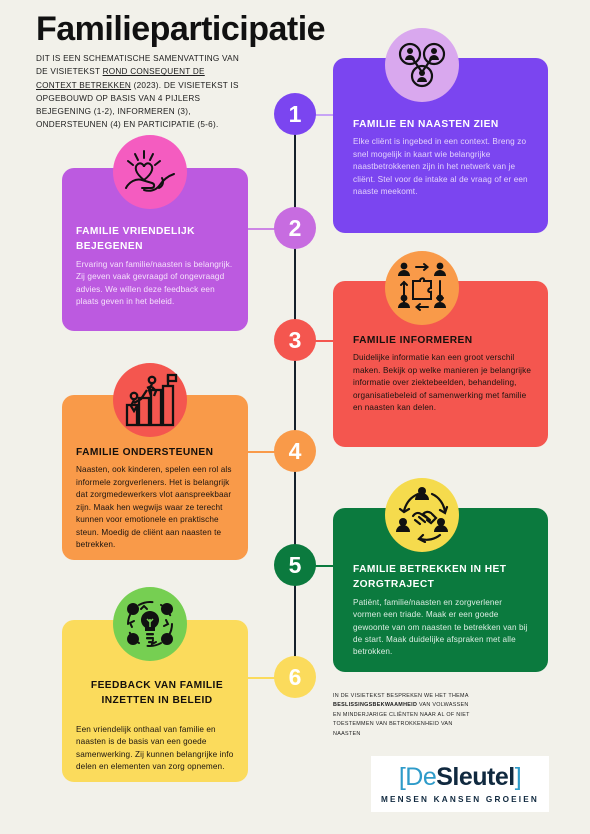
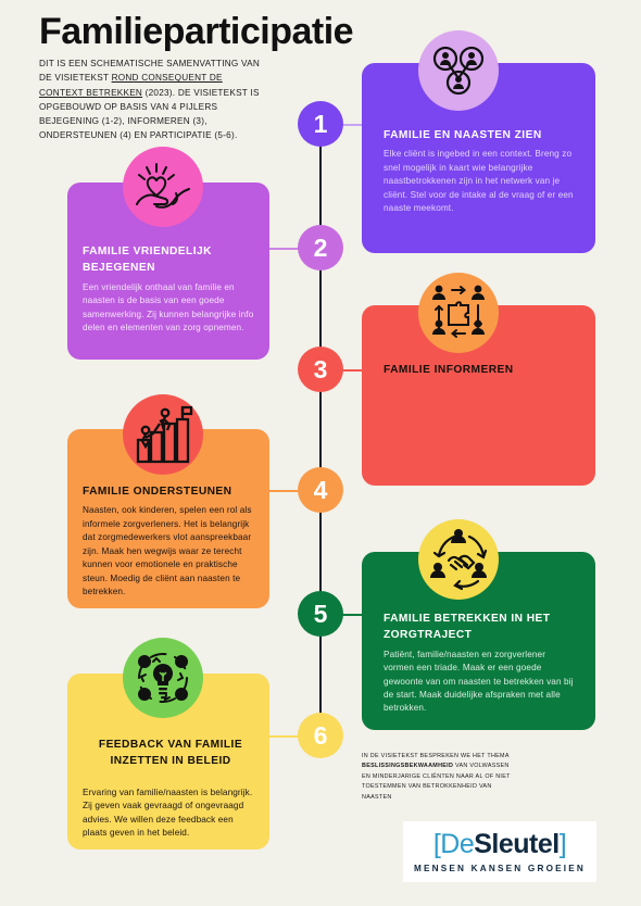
  Familieparticipatie
  DIT IS EEN SCHEMATISCHE SAMENVATTING VAN
  DE VISIETEKST ROND CONSEQUENT DE
  CONTEXT BETREKKEN (2023). DE VISIETEKST IS
  OPGEBOUWD OP BASIS VAN 4 PIJLERS
  BEJEGENING (1-2), INFORMEREN (3),
  ONDERSTEUNEN (4) EN PARTICIPATIE (5-6).
  FAMILIE EN NAASTEN ZIEN
  Elke cliënt is ingebed in een context. Breng zo snel mogelijk in kaart wie belangrijke naastbetrokkenen zijn in het netwerk van je cliënt. Stel voor de intake al de vraag of er een naaste meekomt.
  1
  FAMILIE VRIENDELIJK BEJEGENEN
- Ervaring van familie/naasten is belangrijk. Zij geven vaak gevraagd of ongevraagd advies. We willen deze feedback een plaats geven in het beleid.
+ Een vriendelijk onthaal van familie en naasten is de basis van een goede samenwerking. Zij kunnen belangrijke info delen en elementen van zorg opnemen.
  2
  FAMILIE INFORMEREN
- Duidelijke informatie kan een groot verschil maken. Bekijk op welke manieren je belangrijke informatie over ziektebeelden, behandeling, organisatiebeleid of samenwerking met familie en naasten kan delen.
  3
  FAMILIE ONDERSTEUNEN
  Naasten, ook kinderen, spelen een rol als informele zorgverleners. Het is belangrijk dat zorgmedewerkers vlot aanspreekbaar zijn. Maak hen wegwijs waar ze terecht kunnen voor emotionele en praktische steun. Moedig de cliënt aan naasten te betrekken.
  4
  FAMILIE BETREKKEN IN HET ZORGTRAJECT
  Patiënt, familie/naasten en zorgverlener vormen een triade. Maak er een goede gewoonte van om naasten te betrekken van bij de start. Maak duidelijke afspraken met alle betrokken.
  5
  FEEDBACK VAN FAMILIE INZETTEN IN BELEID
- Een vriendelijk onthaal van familie en naasten is de basis van een goede samenwerking. Zij kunnen belangrijke info delen en elementen van zorg opnemen.
+ Ervaring van familie/naasten is belangrijk. Zij geven vaak gevraagd of ongevraagd advies. We willen deze feedback een plaats geven in het beleid.
  6
  [DeSleutel]
  MENSEN KANSEN GROEIEN
